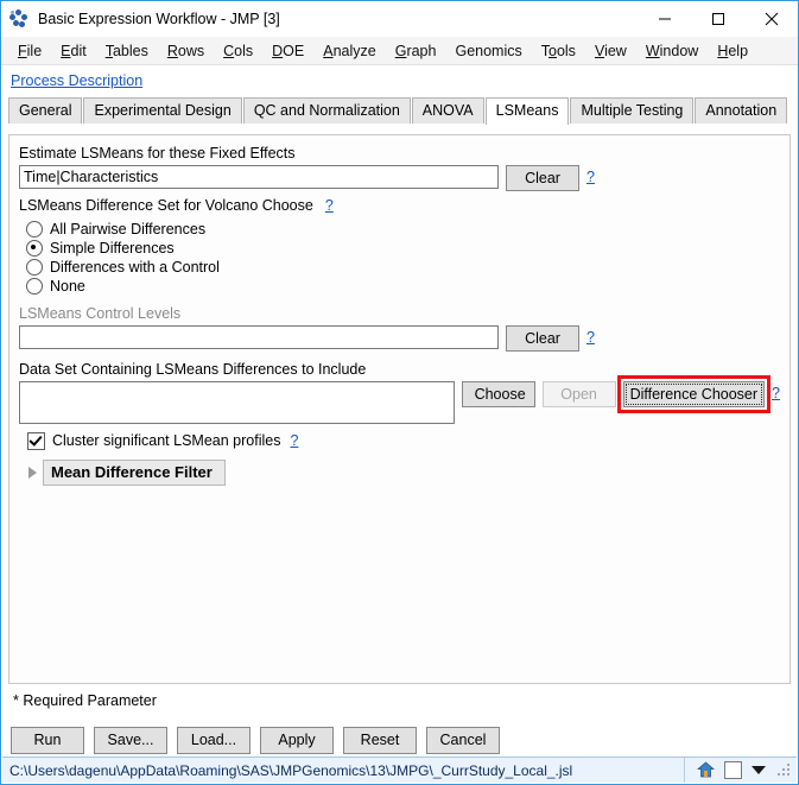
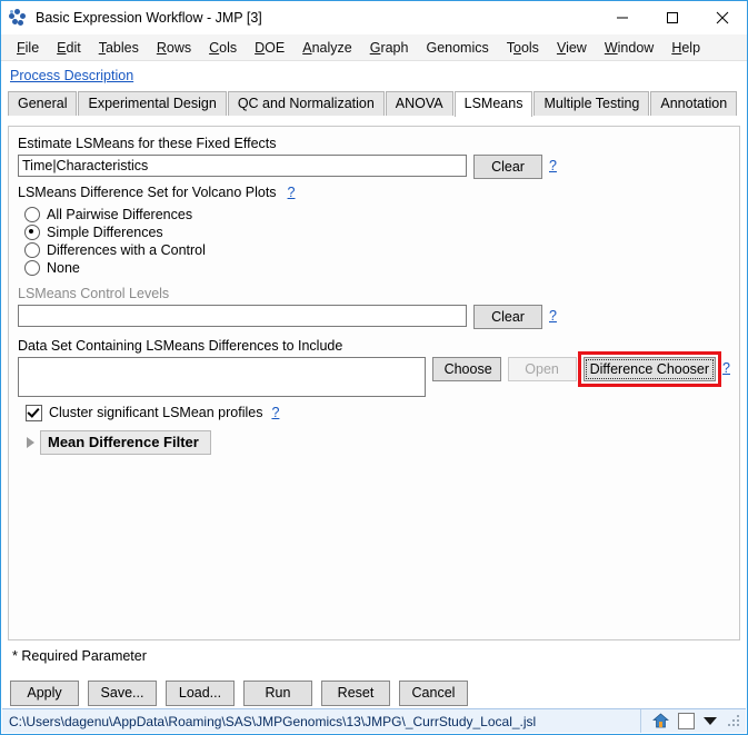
  Basic Expression Workflow - JMP [3]
  File
  Edit
  Tables
  Rows
  Cols
  DOE
  Analyze
  Graph
  Genomics
  Tools
  View
  Window
  Help
  Process Description
  General
  Experimental Design
  QC and Normalization
  ANOVA
  LSMeans
  Multiple Testing
  Annotation
  Estimate LSMeans for these Fixed Effects
  Time|Characteristics
  Clear
  ?
- LSMeans Difference Set for Volcano Choose
+ LSMeans Difference Set for Volcano Plots
  ?
  All Pairwise Differences
  Simple Differences
  Differences with a Control
  None
  LSMeans Control Levels
  Clear
  ?
  Data Set Containing LSMeans Differences to Include
  Choose
  Open
  Difference Chooser
  ?
  Cluster significant LSMean profiles
  ?
  Mean Difference Filter
  * Required Parameter
- Run
+ Apply
  Save...
  Load...
- Apply
+ Run
  Reset
  Cancel
  C:\Users\dagenu\AppData\Roaming\SAS\JMPGenomics\13\JMPG\_CurrStudy_Local_.jsl
